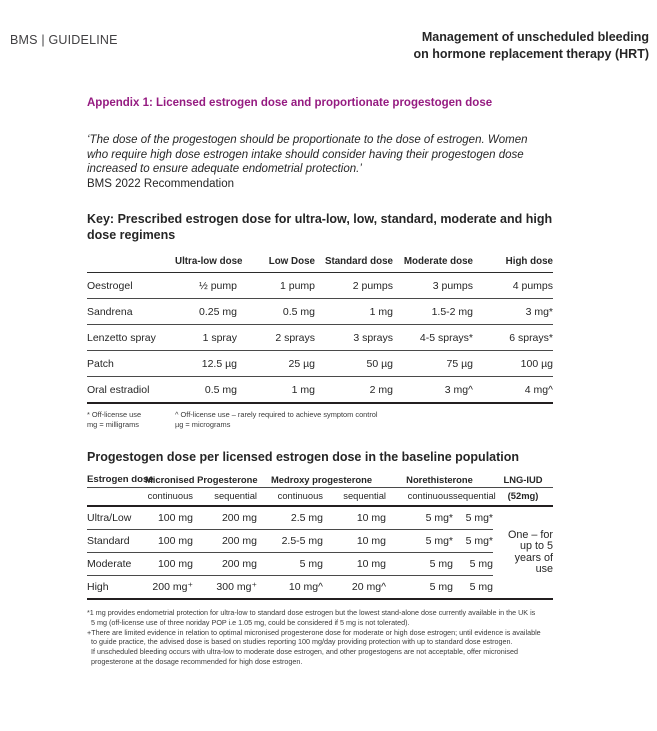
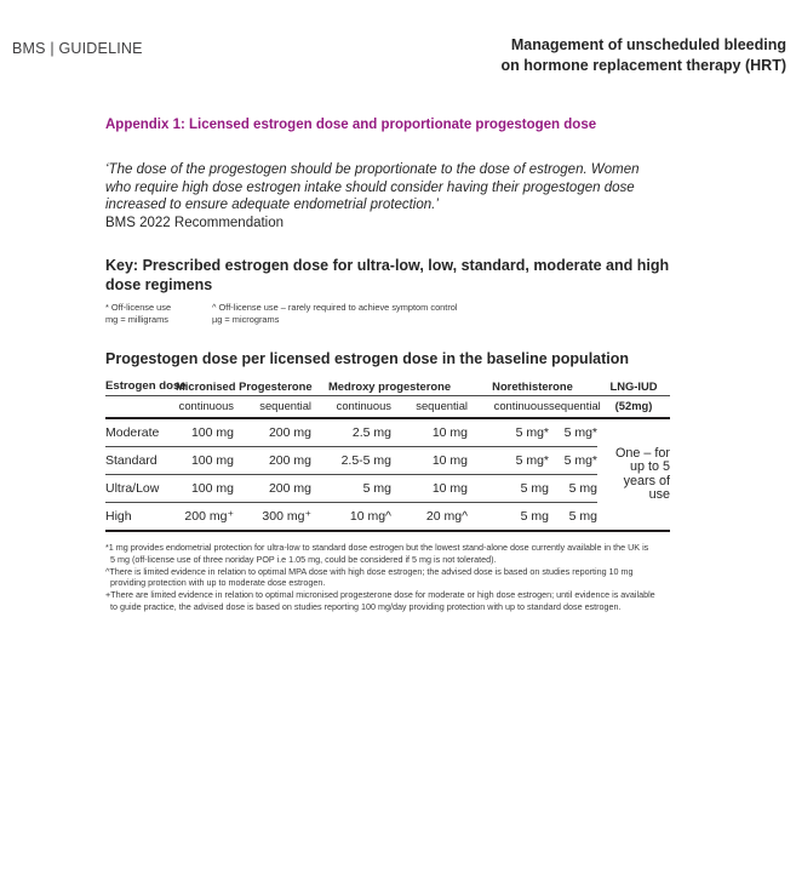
  BMS | GUIDELINE
  Management of unscheduled bleeding
  on hormone replacement therapy (HRT)
  Appendix 1: Licensed estrogen dose and proportionate progestogen dose
  ‘The dose of the progestogen should be proportionate to the dose of estrogen. Women
  who require high dose estrogen intake should consider having their progestogen dose
  increased to ensure adequate endometrial protection.’
  BMS 2022 Recommendation
  Key: Prescribed estrogen dose for ultra-low, low, standard, moderate and high
  dose regimens
- 	Ultra-low dose	Low Dose	Standard dose	Moderate dose	High dose
- Oestrogel	½ pump	1 pump	2 pumps	3 pumps	4 pumps
- Sandrena	0.25 mg	0.5 mg	1 mg	1.5-2 mg	3 mg*
- Lenzetto spray	1 spray	2 sprays	3 sprays	4-5 sprays*	6 sprays*
- Patch	12.5 µg	25 µg	50 µg	75 µg	100 µg
- Oral estradiol	0.5 mg	1 mg	2 mg	3 mg^	4 mg^
  * Off-license use
  ^ Off-license use – rarely required to achieve symptom control
  mg = milligrams
  µg = micrograms
  Progestogen dose per licensed estrogen dose in the baseline population
  Estrogen do	Micronised Progesterone	Medroxy progesterone	Norethisterone	LNG-IUD
  	continuous	sequential	continuous	sequential	continuous	sequential	(52mg)
- Ultra/Low	100 mg	200 mg	2.5 mg	10 mg	5 mg*	5 mg*	One – for up to 5 years of use
+ Moderate	100 mg	200 mg	2.5 mg	10 mg	5 mg*	5 mg*	One – for up to 5 years of use
  Standard	100 mg	200 mg	2.5-5 mg	10 mg	5 mg*	5 mg*
- Moderate	100 mg	200 mg	5 mg	10 mg	5 mg	5 mg
+ Ultra/Low	100 mg	200 mg	5 mg	10 mg	5 mg	5 mg
  High	200 mg⁺	300 mg⁺	10 mg^	20 mg^	5 mg	5 mg
  *1 mg provides endometrial protection for ultra-low to standard dose estrogen but the lowest stand-alone dose currently available in the UK is
  5 mg (off-license use of three noriday POP i.e 1.05 mg, could be considered if 5 mg is not tolerated).
+ ^There is limited evidence in relation to optimal MPA dose with high dose estrogen; the advised dose is based on studies reporting 10 mg
+ providing protection with up to moderate dose estrogen.
  +There are limited evidence in relation to optimal micronised progesterone dose for moderate or high dose estrogen; until evidence is available
  to guide practice, the advised dose is based on studies reporting 100 mg/day providing protection with up to standard dose estrogen.
- If unscheduled bleeding occurs with ultra-low to moderate dose estrogen, and other progestogens are not acceptable, offer micronised
- progesterone at the dosage recommended for high dose estrogen.
